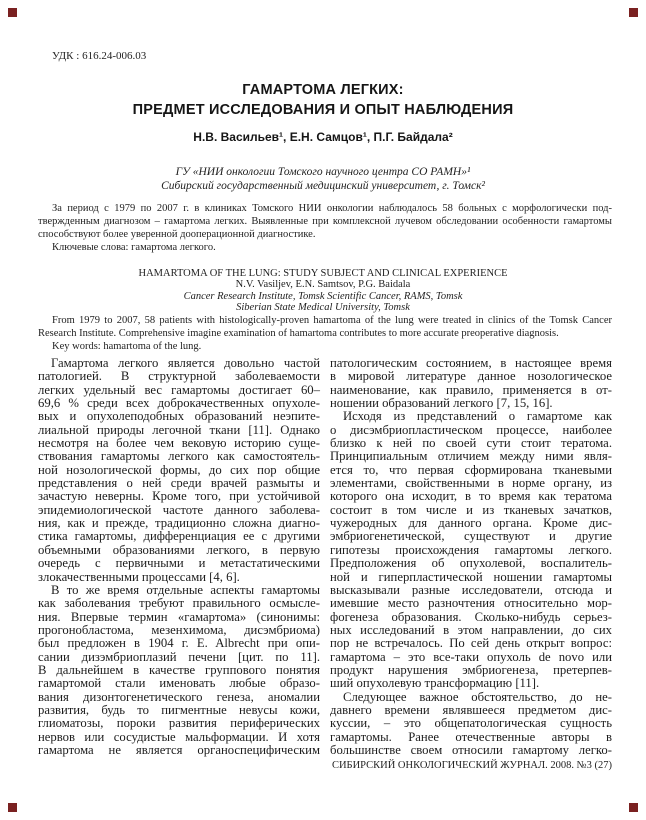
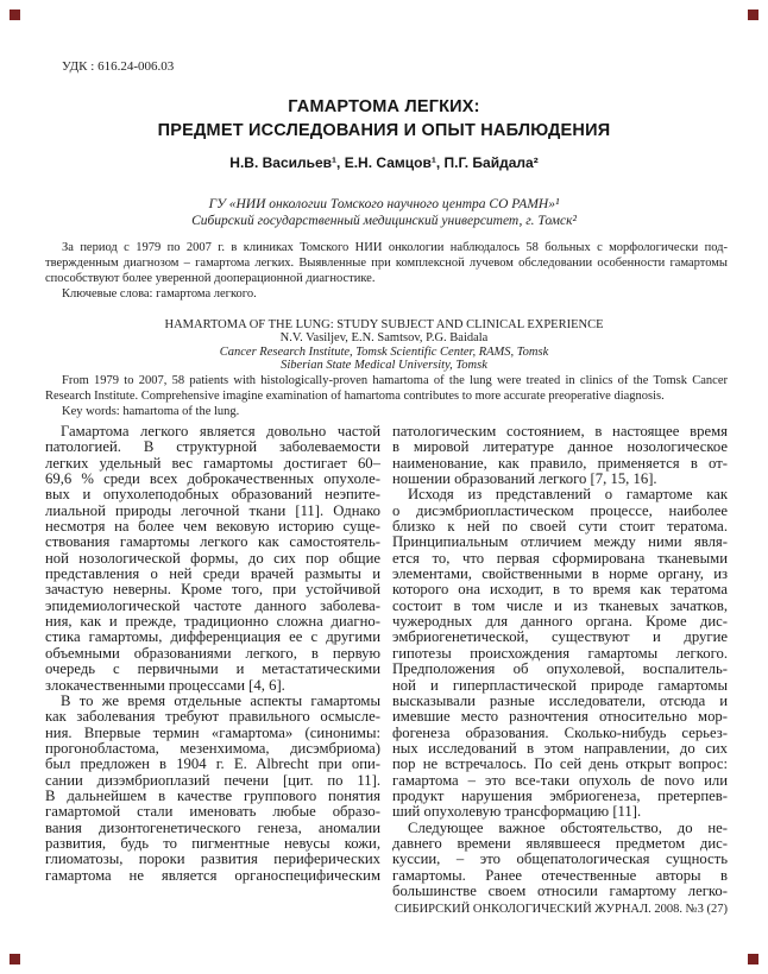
  УДК : 616.24-006.03
  ГАМАРТОМА ЛЕГКИХ:
  ПРЕДМЕТ ИССЛЕДОВАНИЯ И ОПЫТ НАБЛЮДЕНИЯ
  Н.В. Васильев¹, Е.Н. Самцов¹, П.Г. Байдала²
  ГУ «НИИ онкологии Томского научного центра СО РАМН»¹
  Сибирский государственный медицинский университет, г. Томск²
  За период с 1979 по 2007 г. в клиниках Томского НИИ онкологии наблюдалось 58 больных с морфологически под-
  твержденным диагнозом – гамартома легких. Выявленные при комплексной лучевом обследовании особенности гамартомы
  способствуют более уверенной дооперационной диагностике.
  Ключевые слова: гамартома легкого.
  HAMARTOMA OF THE LUNG: STUDY SUBJECT AND CLINICAL EXPERIENCE
  N.V. Vasiljev, E.N. Samtsov, P.G. Baidala
- Cancer Research Institute, Tomsk Scientific Cancer, RAMS, Tomsk
+ Cancer Research Institute, Tomsk Scientific Center, RAMS, Tomsk
  Siberian State Medical University, Tomsk
  From 1979 to 2007, 58 patients with histologically-proven hamartoma of the lung were treated in clinics of the Tomsk Cancer
  Research Institute. Comprehensive imagine examination of hamartoma contributes to more accurate preoperative diagnosis.
  Key words: hamartoma of the lung.
  Гамартома легкого является довольно частой
  патологией. В структурной заболеваемости
  легких удельный вес гамартомы достигает 60–
  69,6 % среди всех доброкачественных опухоле-
  вых и опухолеподобных образований неэпите-
  лиальной природы легочной ткани [11]. Однако
  несмотря на более чем вековую историю суще-
  ствования гамартомы легкого как самостоятель-
  ной нозологической формы, до сих пор общие
  представления о ней среди врачей размыты и
  зачастую неверны. Кроме того, при устойчивой
  эпидемиологической частоте данного заболева-
  ния, как и прежде, традиционно сложна диагно-
  стика гамартомы, дифференциация ее с другими
  объемными образованиями легкого, в первую
  очередь с первичными и метастатическими
  злокачественными процессами [4, 6].
  В то же время отдельные аспекты гамартомы
  как заболевания требуют правильного осмысле-
  ния. Впервые термин «гамартома» (синонимы:
  прогонобластома, мезенхимома, дисэмбриома)
  был предложен в 1904 г. E. Albrecht при опи-
  сании дизэмбриоплазий печени [цит. по 11].
  В дальнейшем в качестве группового понятия
  гамартомой стали именовать любые образо-
  вания дизонтогенетического генеза, аномалии
  развития, будь то пигментные невусы кожи,
  глиоматозы, пороки развития периферических
- нервов или сосудистые мальформации. И хотя
  гамартома не является органоспецифическим
  патологическим состоянием, в настоящее время
  в мировой литературе данное нозологическое
  наименование, как правило, применяется в от-
  ношении образований легкого [7, 15, 16].
  Исходя из представлений о гамартоме как
  о дисэмбриопластическом процессе, наиболее
  близко к ней по своей сути стоит тератома.
  Принципиальным отличием между ними явля-
  ется то, что первая сформирована тканевыми
  элементами, свойственными в норме органу, из
  которого она исходит, в то время как тератома
  состоит в том числе и из тканевых зачатков,
  чужеродных для данного органа. Кроме дис-
  эмбриогенетической, существуют и другие
  гипотезы происхождения гамартомы легкого.
  Предположения об опухолевой, воспалитель-
- ной и гиперпластической ношении гамартомы
+ ной и гиперпластической природе гамартомы
  высказывали разные исследователи, отсюда и
  имевшие место разночтения относительно мор-
  фогенеза образования. Сколько-нибудь серьез-
  ных исследований в этом направлении, до сих
  пор не встречалось. По сей день открыт вопрос:
  гамартома – это все-таки опухоль de novo или
  продукт нарушения эмбриогенеза, претерпев-
  ший опухолевую трансформацию [11].
  Следующее важное обстоятельство, до не-
  давнего времени являвшееся предметом дис-
  куссии, – это общепатологическая сущность
  гамартомы. Ранее отечественные авторы в
  большинстве своем относили гамартому легко-
  СИБИРСКИЙ ОНКОЛОГИЧЕСКИЙ ЖУРНАЛ. 2008. №3 (27)
